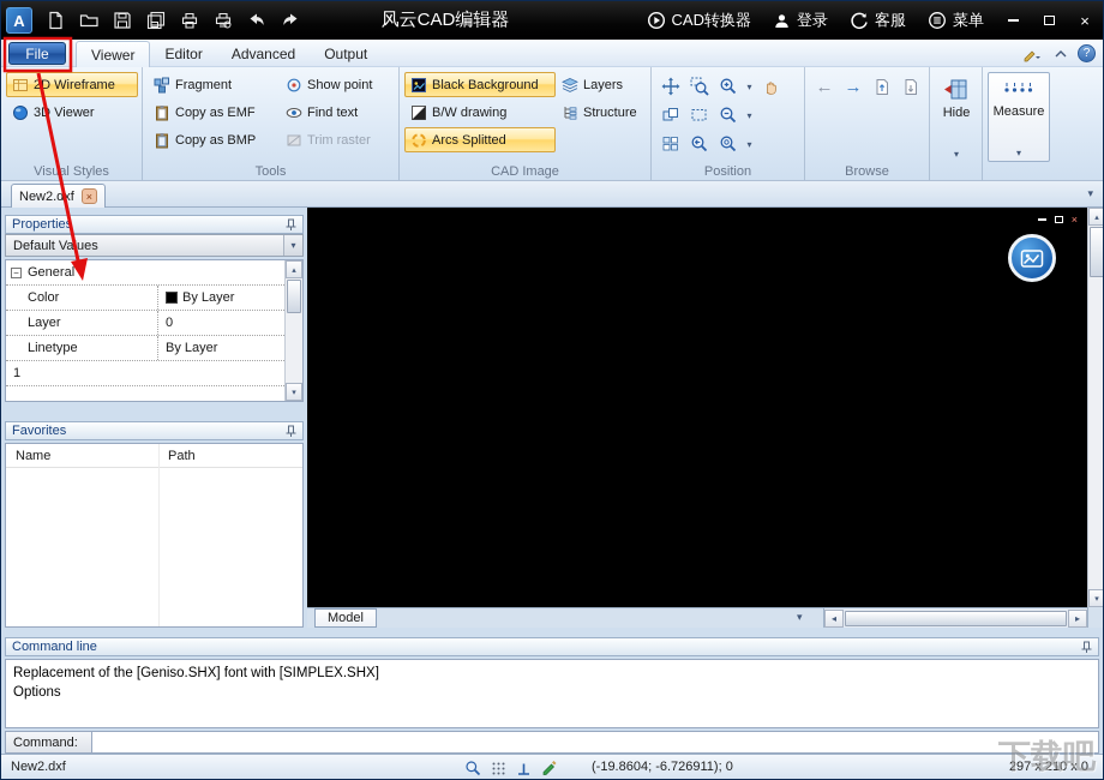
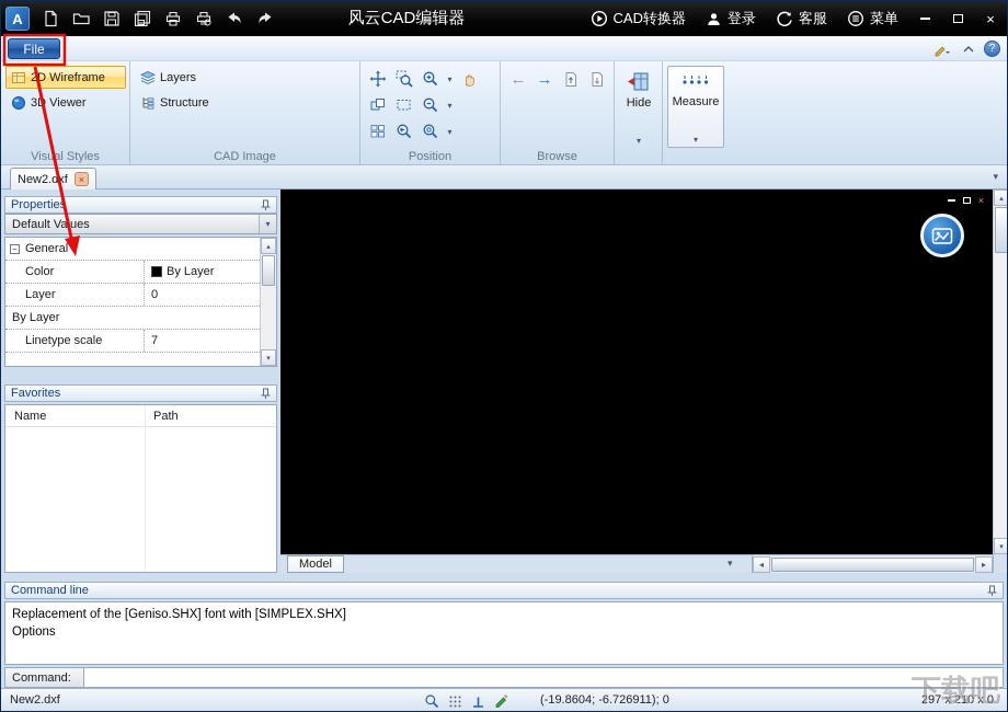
  A
  风云CAD编辑器
  CAD转换器
  登录
  客服
  菜单
  ×
  File
- Viewer
- Editor
- Advanced
- Output
  ?
  2D Wireframe
  3 Viewer
  Visual Styles
- Fragment
- Copy as EMF
- Copy as BMP
- Show point
- Find text
- Trim raster
- Tools
- Black Background
- B/W drawing
- Arcs Splitted
  Layers
  Structure
  CAD Image
  ▾
  ▾
  ▾
  Position
  ←
  →
  Browse
  Hide
  ▾
  Measure
  ▾
  New2.dxf
  ×
  ▾
  Propertie
  Default Vaues
  ▾
  −
  General
  Color
  By Layer
  Layer
  0
- Linetype
  By Layer
+ Linetype scale
- 1
+ 7
  Favorites
  Name
  Path
  ×
  Model
  ▾
  ◂
  ▸
  Command line
  Replacement of the [Geniso.SHX] font with [SIMPLEX.SHX]
  Options
  Command:
  New2.dxf
  (-19.8604; -6.726911); 0
  297 x 210 x 0
  下载吧
